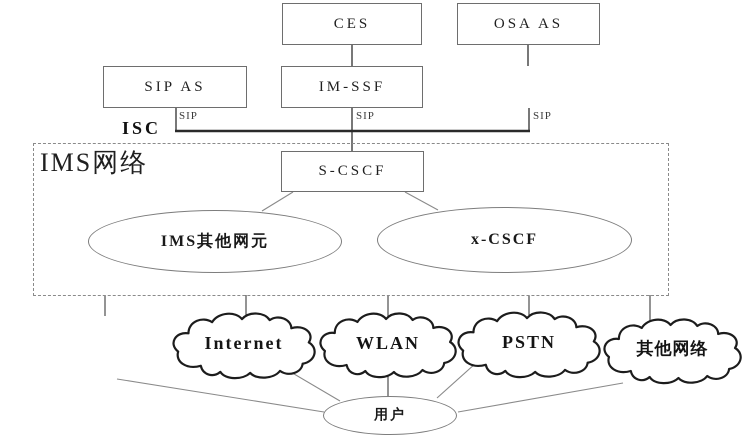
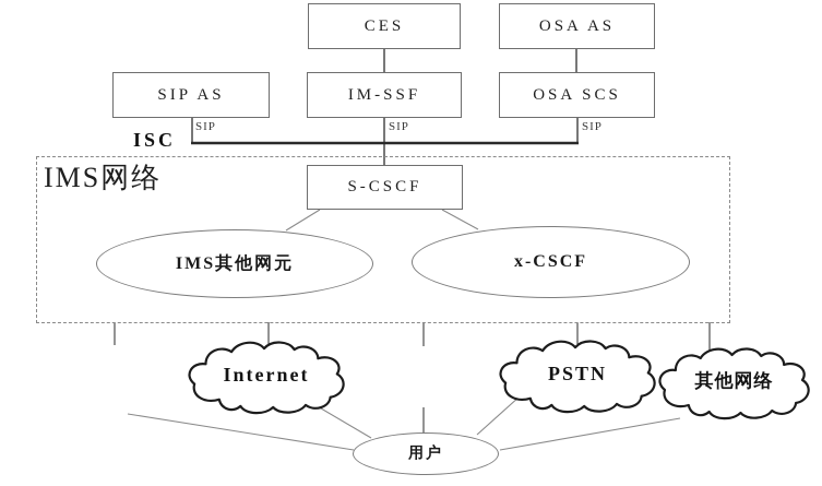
  IMS网络
  CES
  OSA AS
  SIP AS
  IM-SSF
+ OSA SCS
  S-CSCF
  ISC
  SIP
  SIP
  SIP
  IMS其他网元
  x-CSCF
  Internet
- WLAN
  PSTN
  其他网络
  用户
